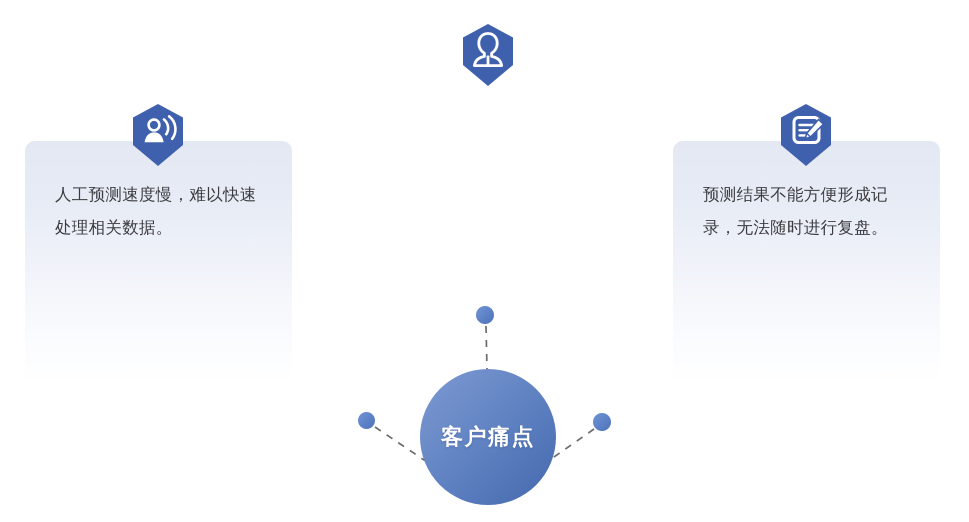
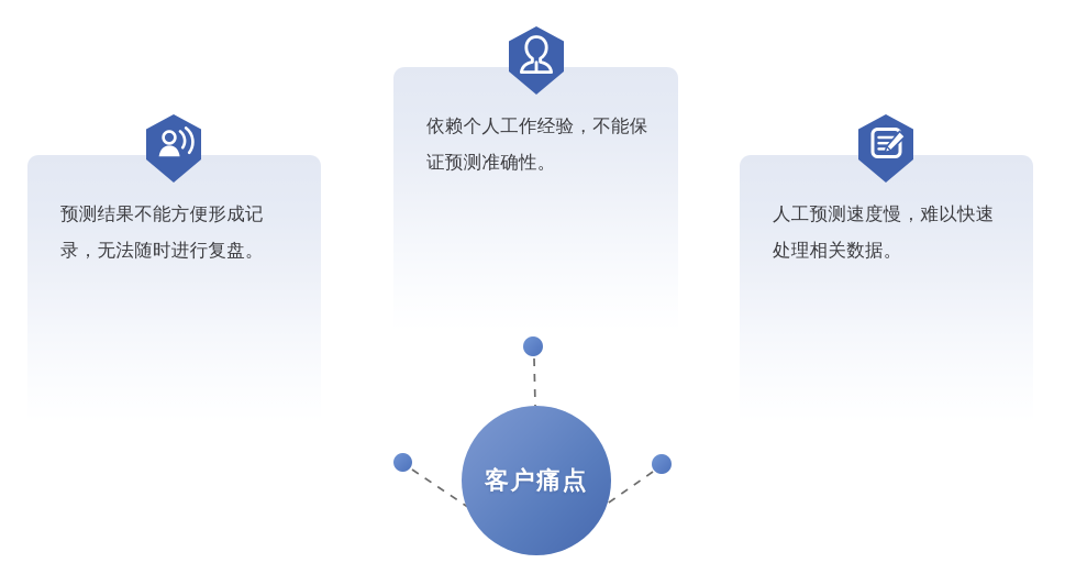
- 人工预测速度慢，难以快速处理相关数据。
+ 预测结果不能方便形成记录，无法随时进行复盘。
+ 依赖个人工作经验，不能保证预测准确性。
- 预测结果不能方便形成记录，无法随时进行复盘。
+ 人工预测速度慢，难以快速处理相关数据。
  客户痛点
